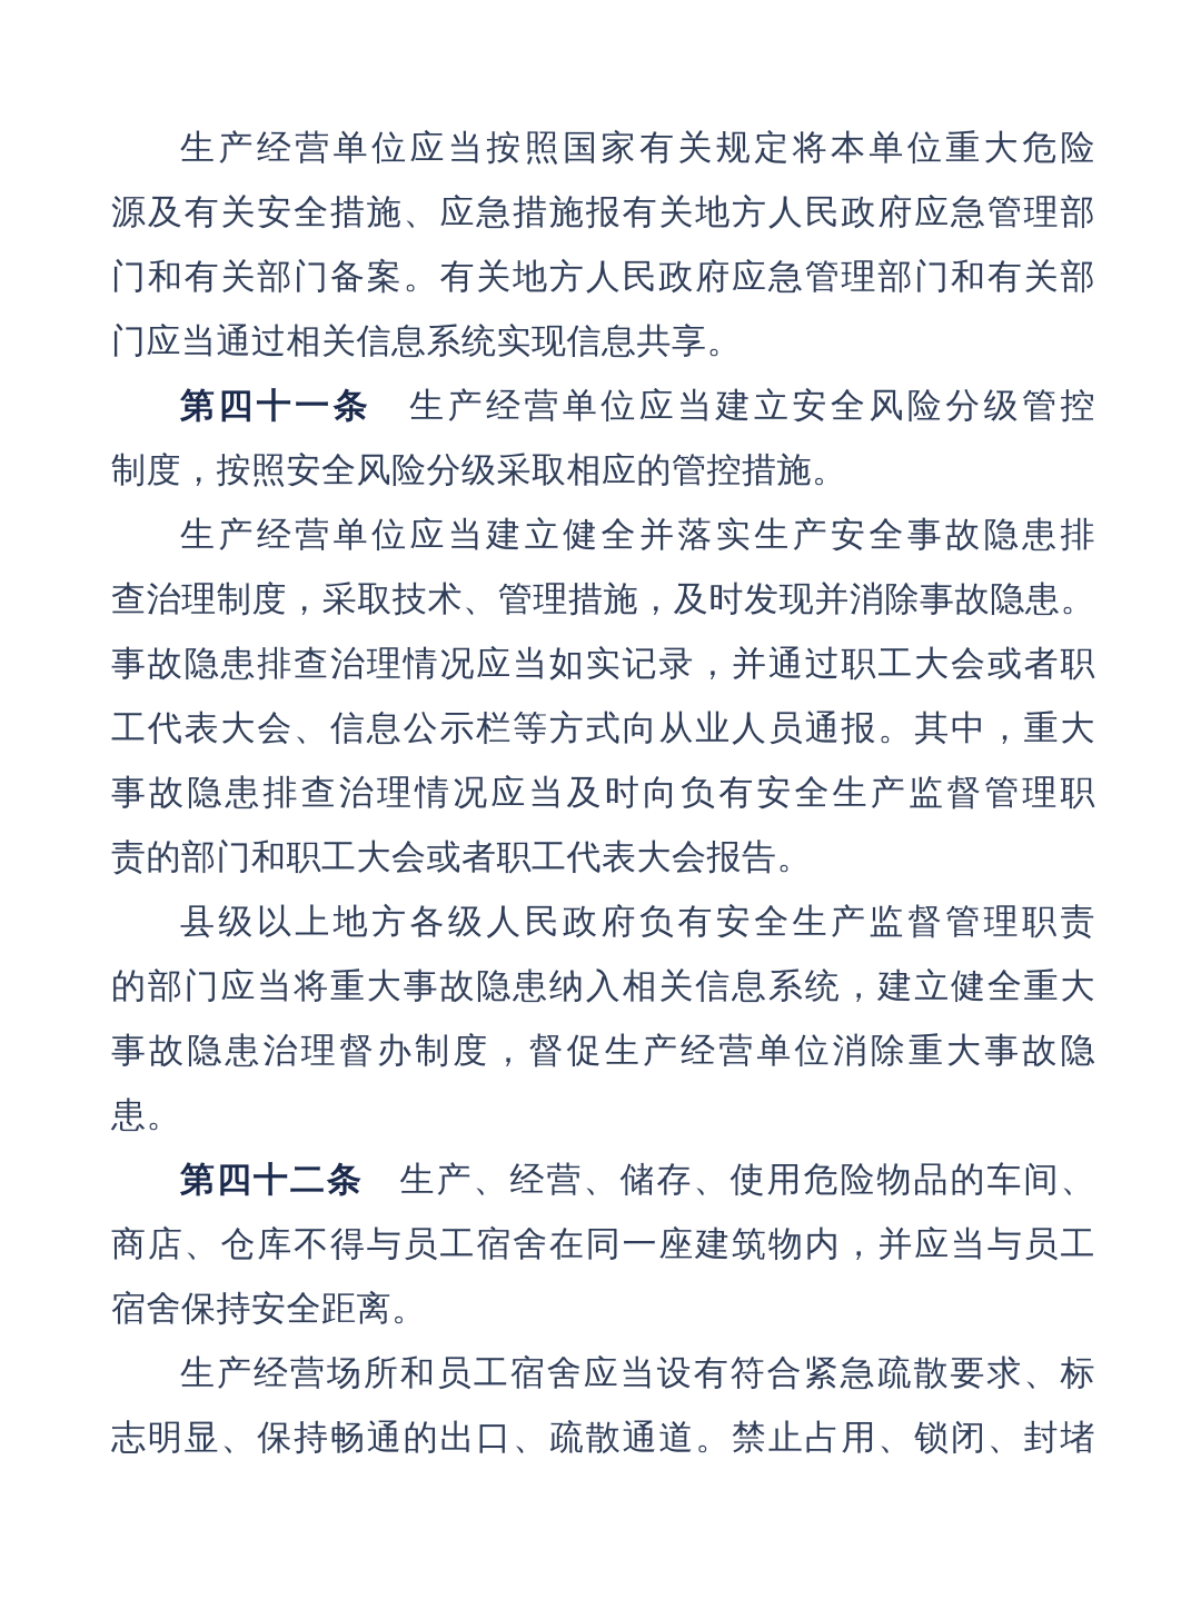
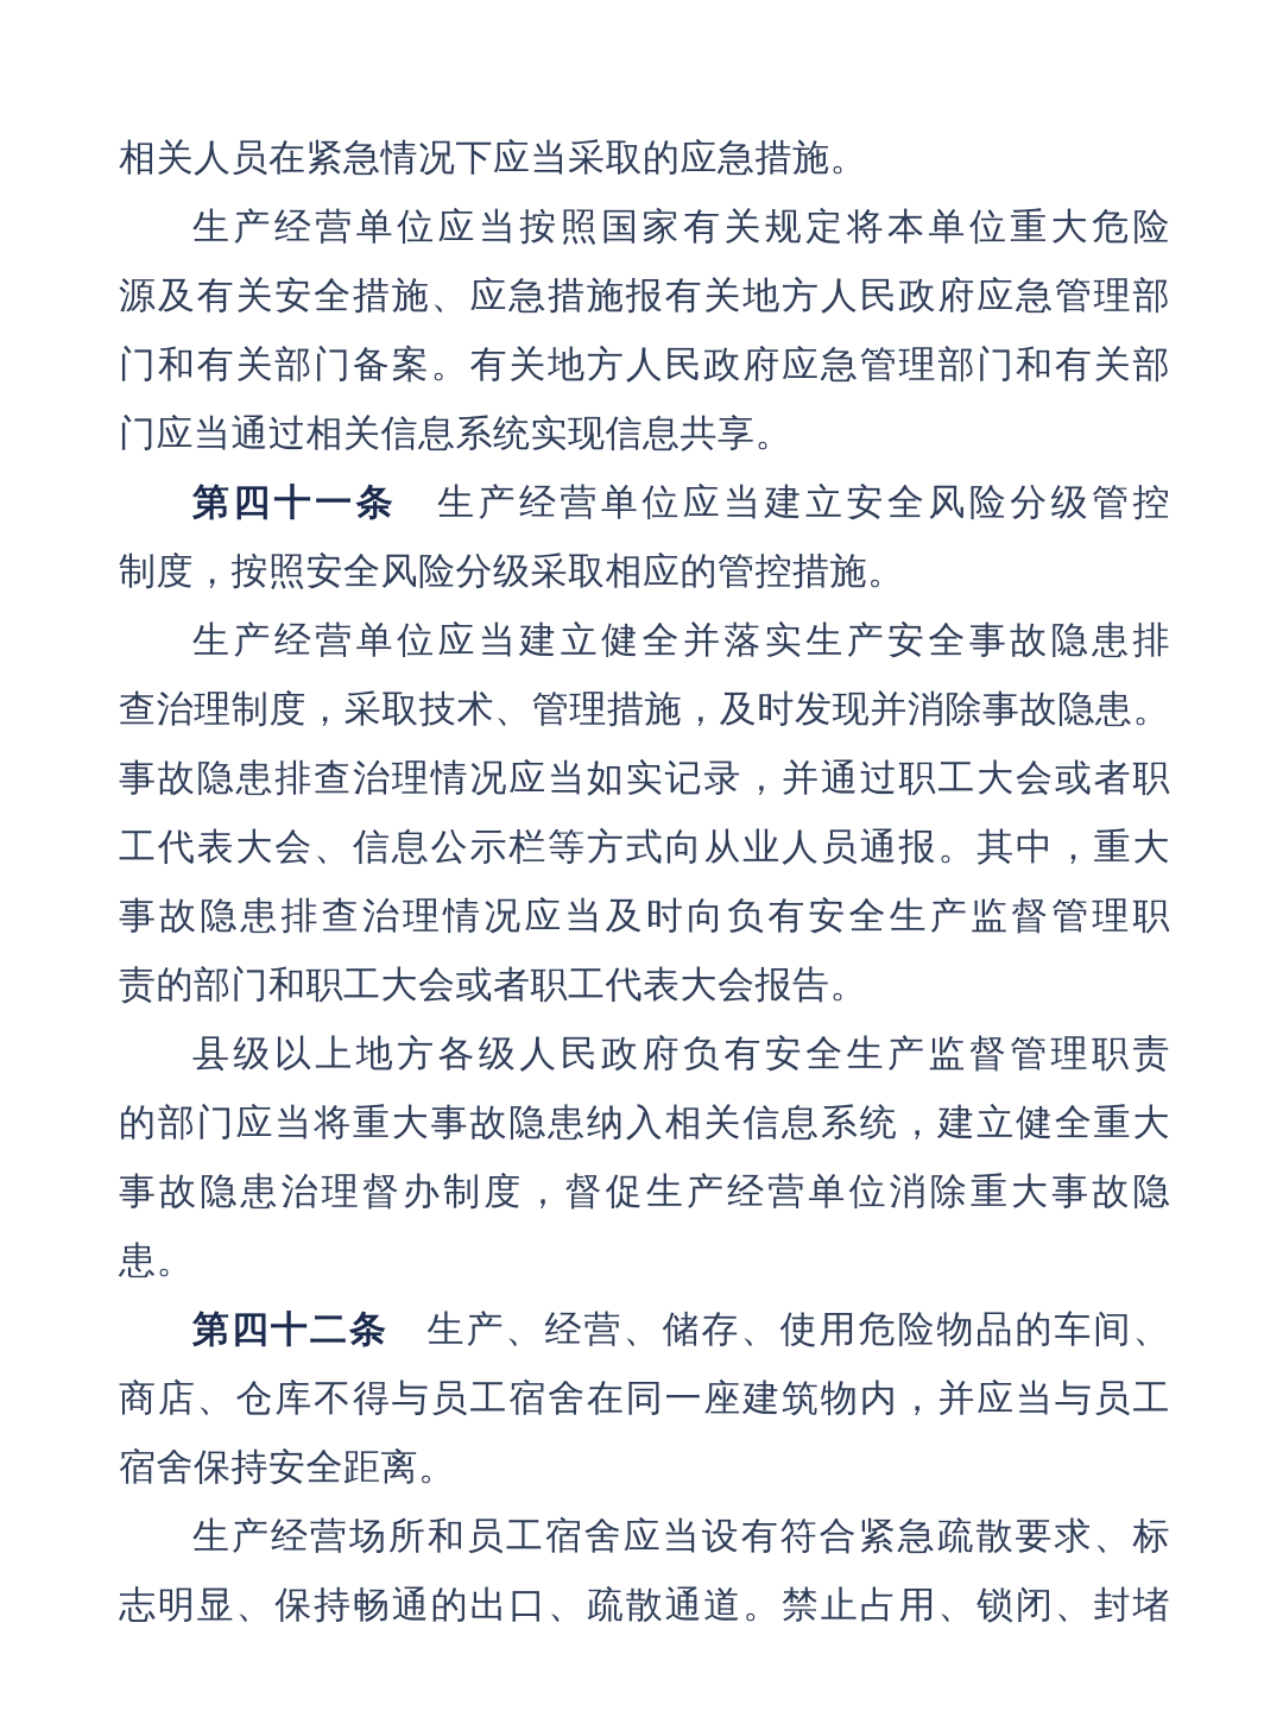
+ 相关人员在紧急情况下应当采取的应急措施。
  生产经营单位应当按照国家有关规定将本单位重大危险
  源及有关安全措施、应急措施报有关地方人民政府应急管理部
  门和有关部门备案。有关地方人民政府应急管理部门和有关部
  门应当通过相关信息系统实现信息共享。
  第四十一条 生产经营单位应当建立安全风险分级管控
  制度，按照安全风险分级采取相应的管控措施。
  生产经营单位应当建立健全并落实生产安全事故隐患排
  查治理制度，采取技术、管理措施，及时发现并消除事故隐患。
  事故隐患排查治理情况应当如实记录，并通过职工大会或者职
  工代表大会、信息公示栏等方式向从业人员通报。其中，重大
  事故隐患排查治理情况应当及时向负有安全生产监督管理职
  责的部门和职工大会或者职工代表大会报告。
  县级以上地方各级人民政府负有安全生产监督管理职责
  的部门应当将重大事故隐患纳入相关信息系统，建立健全重大
  事故隐患治理督办制度，督促生产经营单位消除重大事故隐
  患。
  第四十二条 生产、经营、储存、使用危险物品的车间、
  商店、仓库不得与员工宿舍在同一座建筑物内，并应当与员工
  宿舍保持安全距离。
  生产经营场所和员工宿舍应当设有符合紧急疏散要求、标
  志明显、保持畅通的出口、疏散通道。禁止占用、锁闭、封堵
